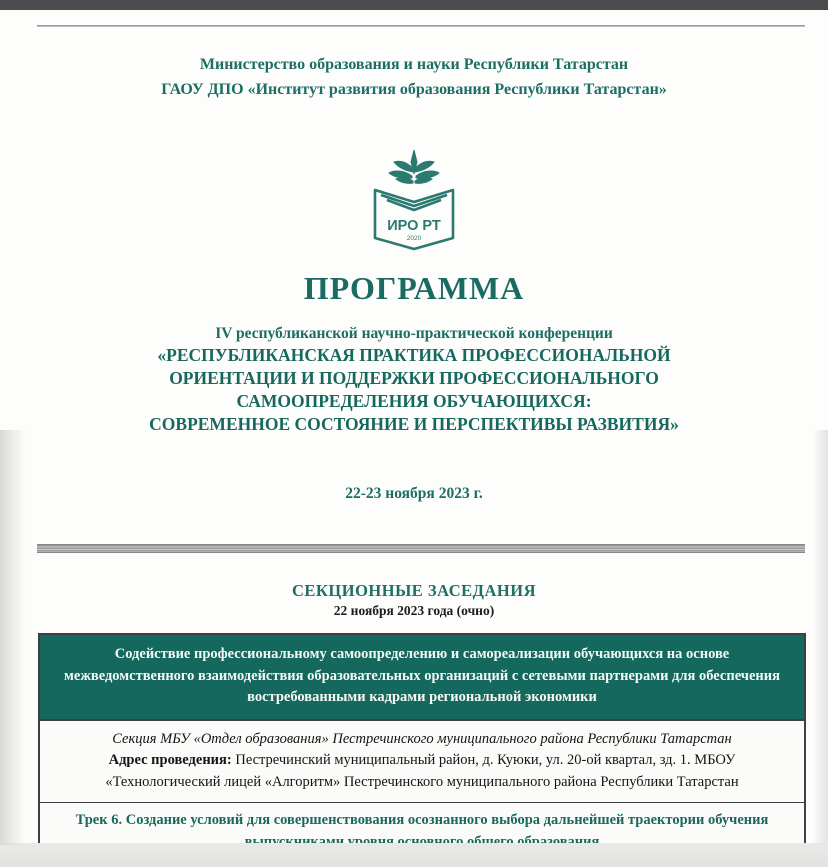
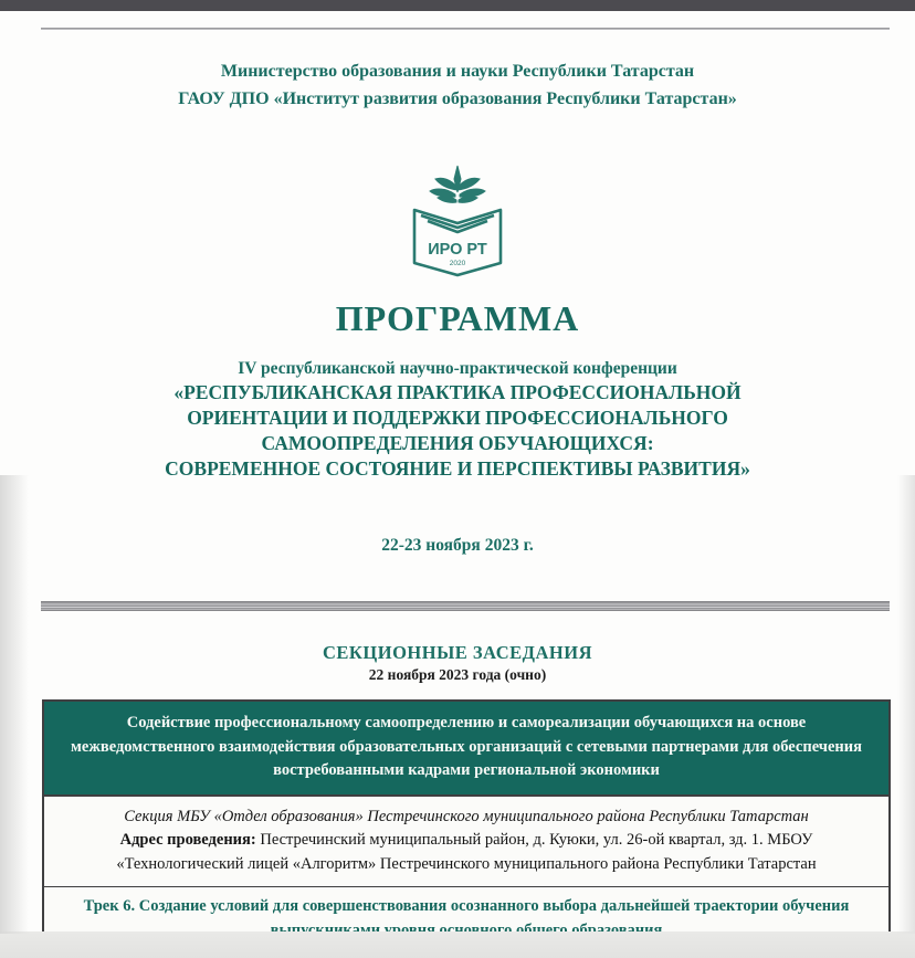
  Министерство образования и науки Республики Татарстан
  ГАОУ ДПО «Институт развития образования Республики Татарстан»
  ИРО РТ
  ПРОГРАММА
  IV республиканской научно-практической конференции
  «РЕСПУБЛИКАНСКАЯ ПРАКТИКА ПРОФЕССИОНАЛЬНОЙ
  ОРИЕНТАЦИИ И ПОДДЕРЖКИ ПРОФЕССИОНАЛЬНОГО
  САМООПРЕДЕЛЕНИЯ ОБУЧАЮЩИХСЯ:
  СОВРЕМЕННОЕ СОСТОЯНИЕ И ПЕРСПЕКТИВЫ РАЗВИТИЯ»
  22-23 ноября 2023 г.
  СЕКЦИОННЫЕ ЗАСЕДАНИЯ
  22 ноября 2023 года (очно)
  Содействие профессиональному самоопределению и самореализации обучающихся на основе межведомственного взаимодействия образовательных организаций с сетевыми партнерами для обеспечения востребованными кадрами региональной экономики
  Секция МБУ «Отдел образования» Пестречинского муниципального района Республики Татарстан
- Адрес проведения: Пестречинский муниципальный район, д. Куюки, ул. 20-ой квартал, зд. 1. МБОУ «Технологический лицей «Алгоритм» Пестречинского муниципального района Республики Татарстан
+ Адрес проведения: Пестречинский муниципальный район, д. Куюки, ул. 26-ой квартал, зд. 1. МБОУ «Технологический лицей «Алгоритм» Пестречинского муниципального района Республики Татарстан
  Трек 6. Создание условий для совершенствования осознанного выбора дальнейшей траектории обучения выпускниками уровня основного общего образования
